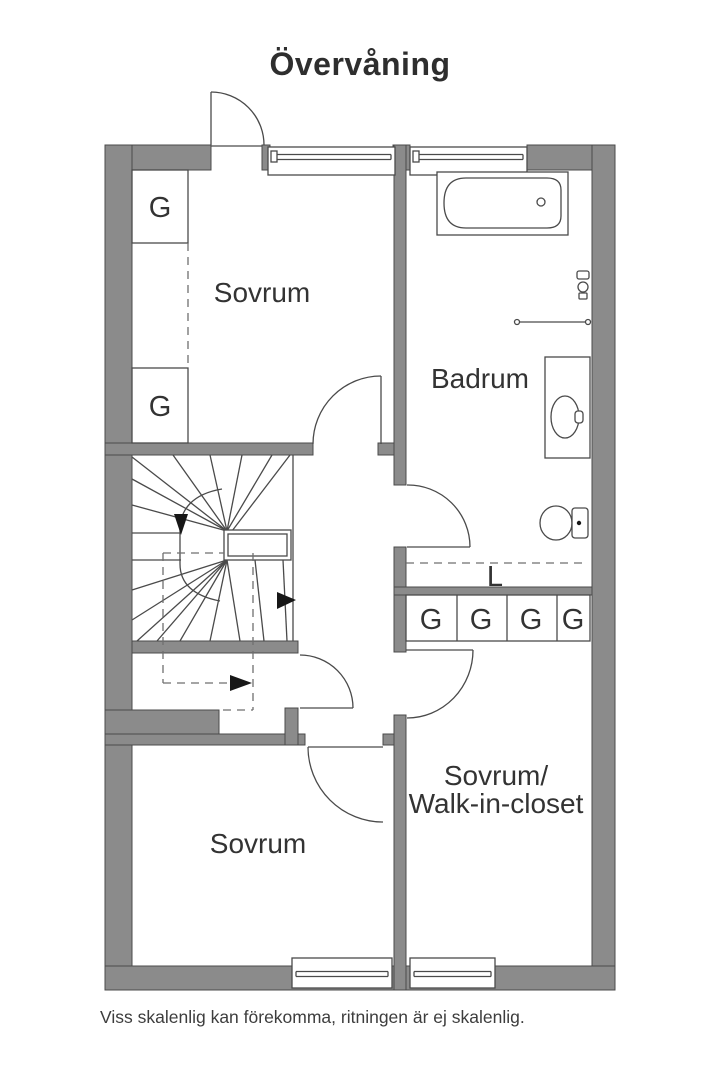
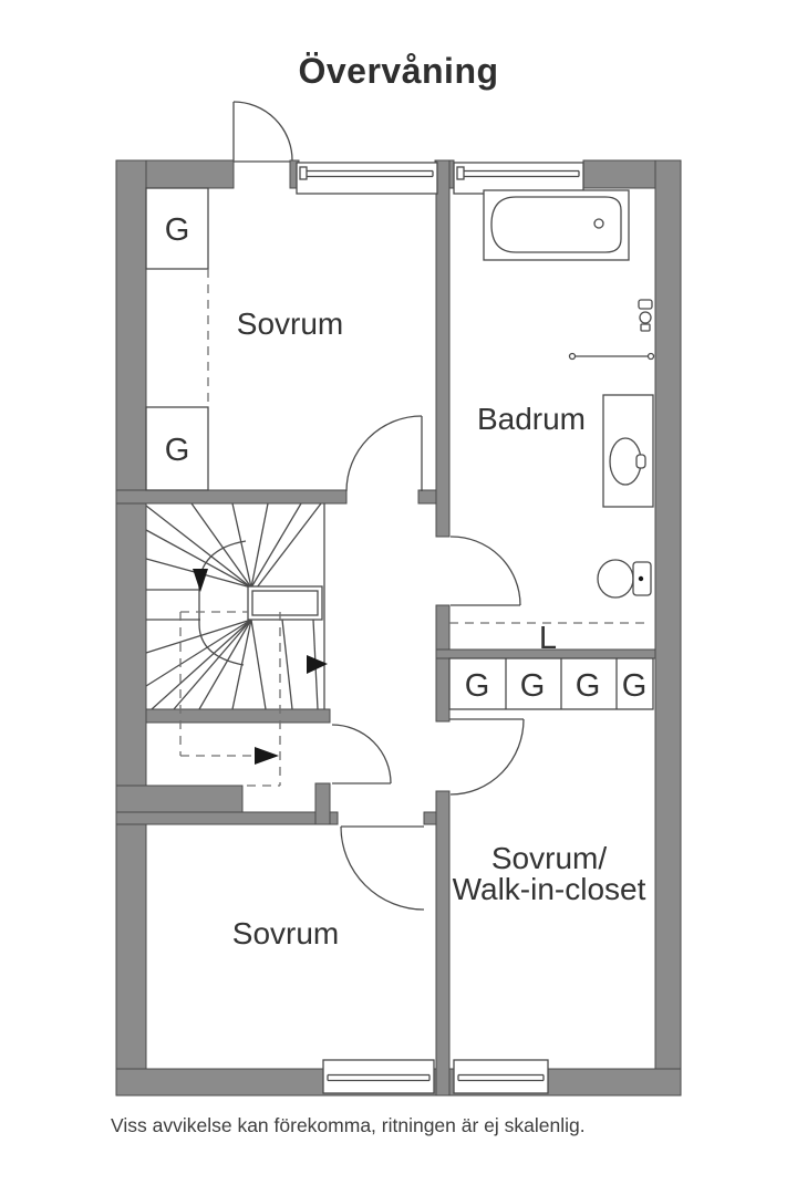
  Övervåning
  Sovrum
  Badrum
  Sovrum/
  Walk-in-closet
  Sovrum
  G
  G
  G
  G
  G
  G
  L
- Viss skalenlig kan förekomma, ritningen är ej skalenlig.
+ Viss avvikelse kan förekomma, ritningen är ej skalenlig.
